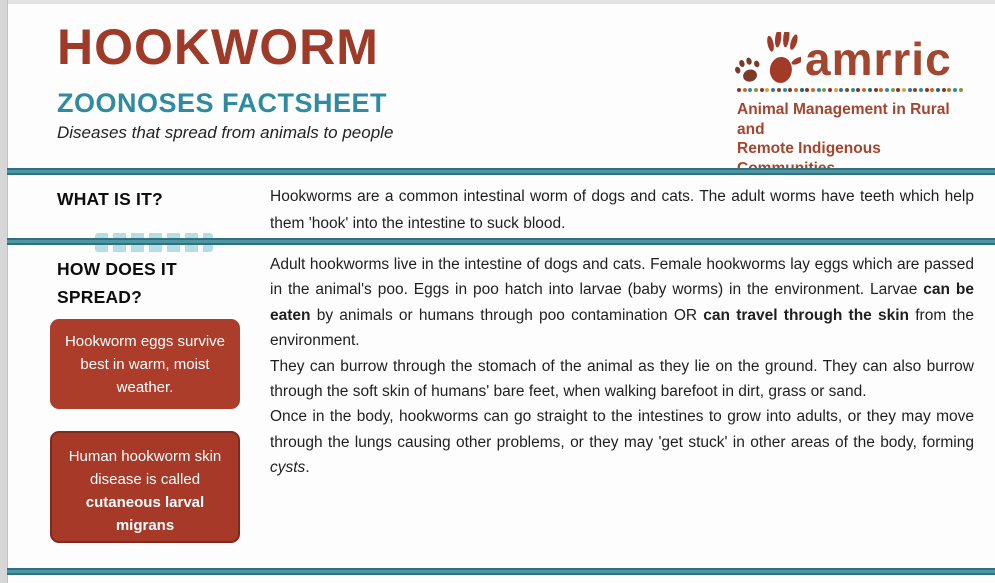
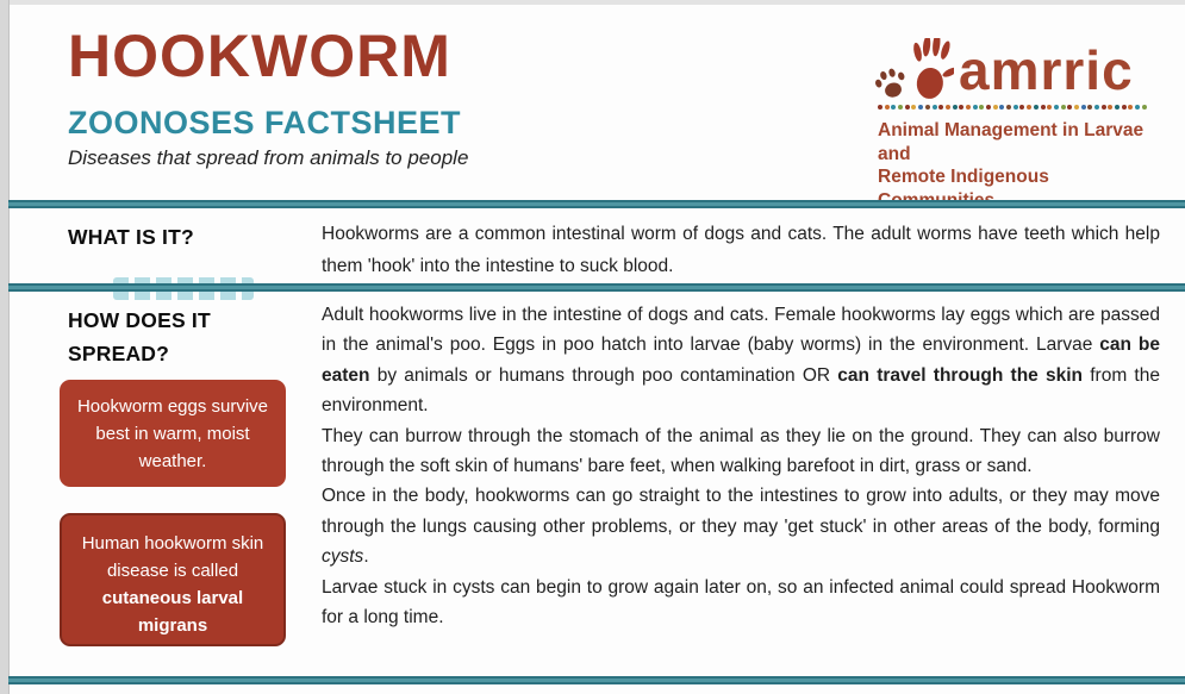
  HOOKWORM
  ZOONOSES FACTSHEET
  Diseases that spread from animals to people
  amrric
- Animal Management in Rural and
+ Animal Management in Larvae and
  WHAT IS IT?
  Hookworms are a common intestinal worm of dogs and cats. The adult worms have teeth which help them 'hook' into the intestine to suck blood.
  HOW DOES IT
  SPREAD?
  Hookworm eggs survive best in warm, moist weather.
  Human hookworm skin disease is called cutaneous larval migrans
  Adult hookworms live in the intestine of dogs and cats. Female hookworms lay eggs which are passed in the animal's poo. Eggs in poo hatch into larvae (baby worms) in the environment. Larvae can be eaten by animals or humans through poo contamination OR can travel through the skin from the environment.
  They can burrow through the stomach of the animal as they lie on the ground. They can also burrow through the soft skin of humans' bare feet, when walking barefoot in dirt, grass or sand.
  Once in the body, hookworms can go straight to the intestines to grow into adults, or they may move through the lungs causing other problems, or they may 'get stuck' in other areas of the body, forming cysts.
+ Larvae stuck in cysts can begin to grow again later on, so an infected animal could spread Hookworm for a long time.
